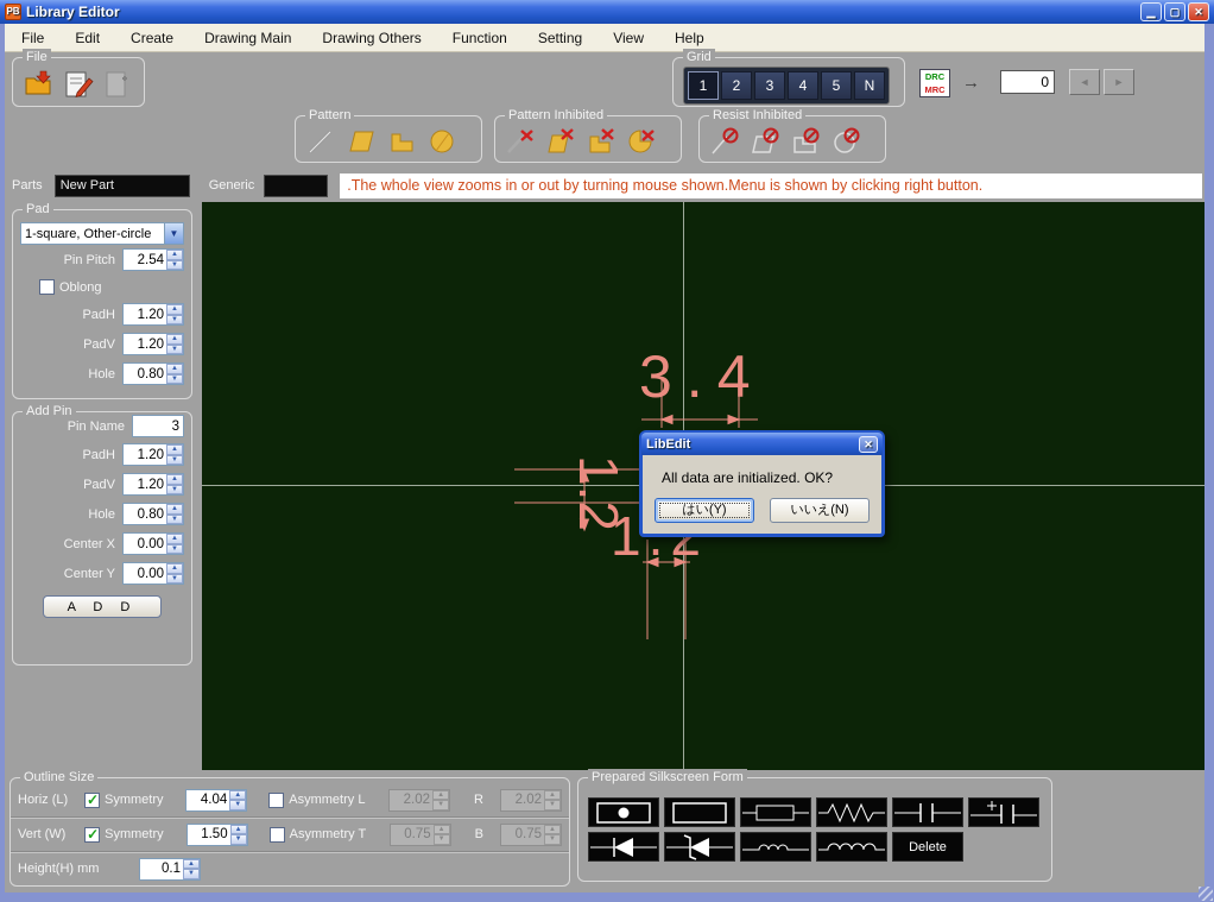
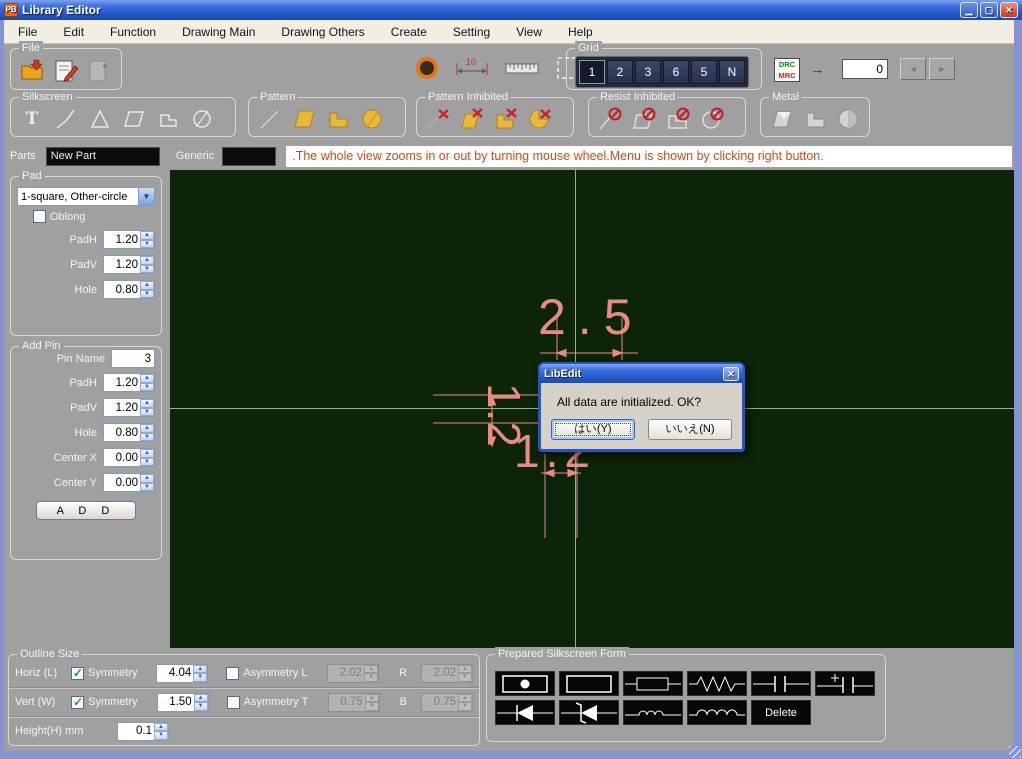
  PB
  Library Editor
  ▁
  ▢
  ✕
  File
  Edit
- Create
+ Function
  Drawing Main
  Drawing Others
- Function
+ Create
  Setting
  View
  Help
  File
+ 10
  Grid
  1
  2
  3
- 4
+ 6
  5
  N
  DRC
  MRC
  →
  0
  ◄
  ►
+ Silkscreen
+ T
  Pattern
  Pattern Inhibited
  Resist Inhibited
+ Metal
  Parts
  New Part
  Generic
- .The whole view zooms in or out by turning mouse shown.Menu is shown by clicking right button.
+ .The whole view zooms in or out by turning mouse wheel.Menu is shown by clicking right button.
  Pad
  1-square, Other-circle
  ▼
- Pin Pitch
- 2.54
  Oblong
  PadH
  1.20
  PadV
  1.20
  Hole
  0.80
  Add Pin
  Pin Name
  3
  PadH
  1.20
  PadV
  1.20
  Hole
  0.80
  Center X
  0.00
  Center Y
  0.00
  A D D
- 3.4
+ 2.5
  LibEdit
  ✕
  All data are initialized. OK?
  はい(Y)
  いいえ(N)
  Outline Size
  Horiz (L)
  Symmetry
  4.04
  Asymmetry L
  2.02
  R
  2.02
  Vert (W)
  Symmetry
  1.50
  Asymmetry T
  0.75
  B
  0.75
  Height(H) mm
  0.1
  Prepared Silkscreen Form
  Delete
